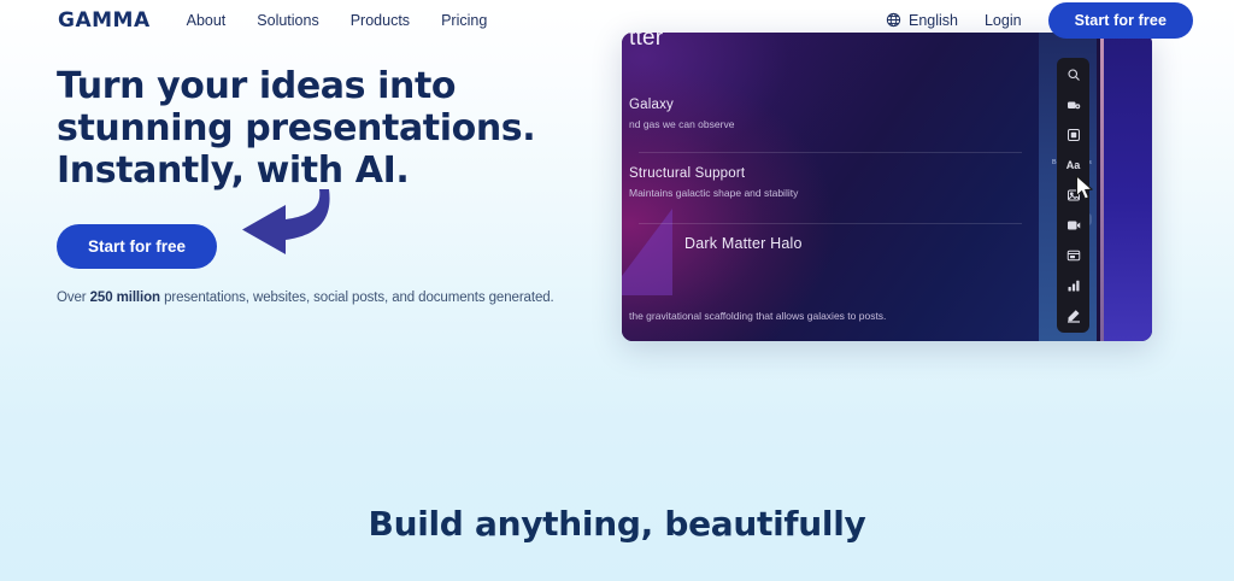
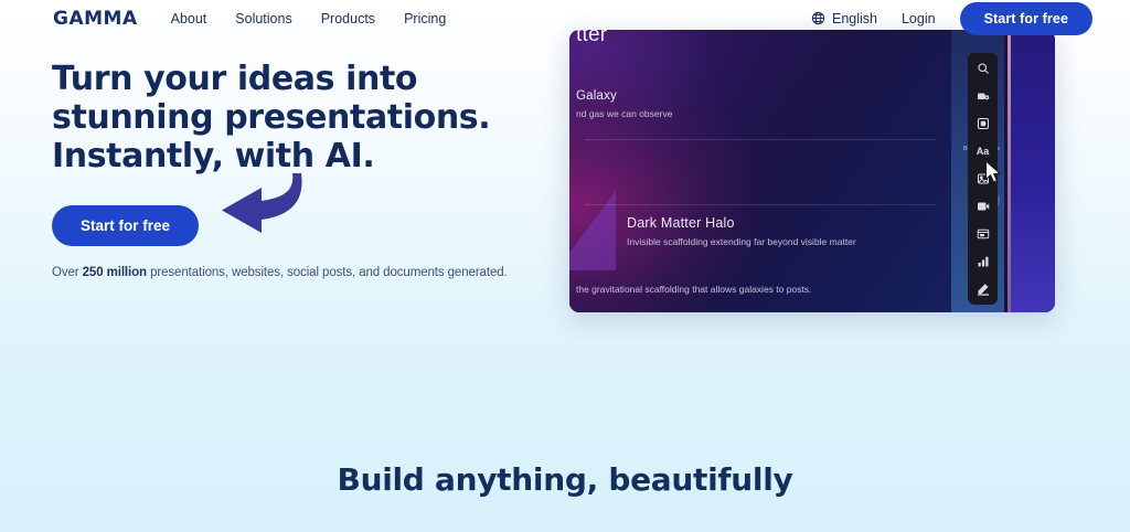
  GAMMA
  About
  Solutions
  Products
  Pricing
  English
  Login
  Start for free
  Turn your ideas into
  stunning presentations.
  Instantly, with AI.
  Start for free
  Over 250 million presentations, websites, social posts, and documents generated.
  tter
  Galaxy
  nd gas we can observe
- Structural Support
- Maintains galactic shape and stability
  Dark Matter Halo
+ Invisible scaffolding extending far beyond visible matter
  the gravitational scaffolding that allows galaxies to posts.
  Aa
  Build anything, beautifully
